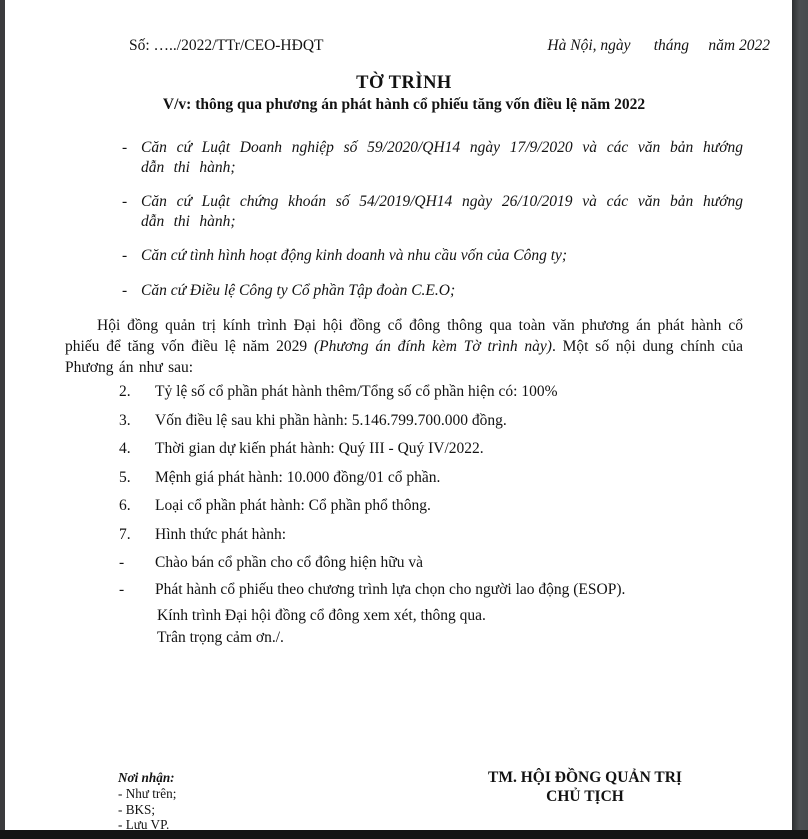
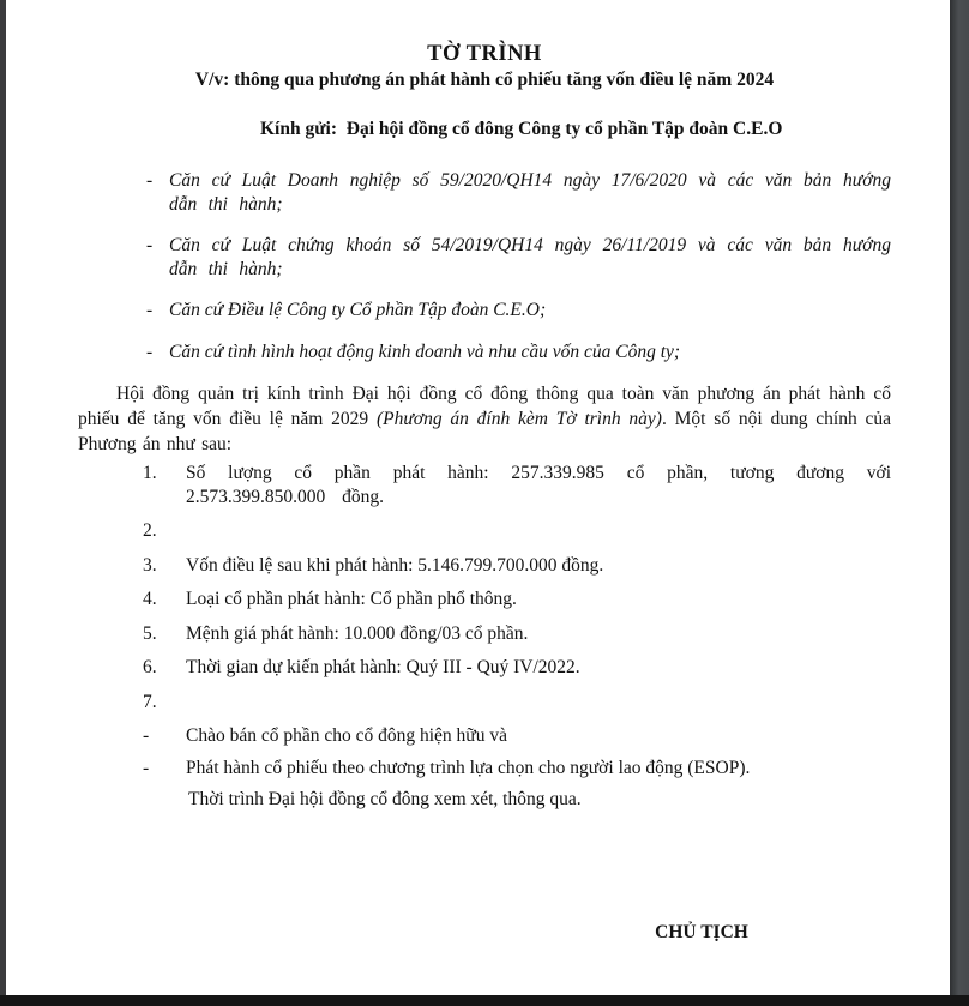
- Số: …../2022/TTr/CEO-HĐQT
- Hà Nội, ngày tháng năm 2022
  TỜ TRÌNH
- V/v: thông qua phương án phát hành cổ phiếu tăng vốn điều lệ năm 2022
+ V/v: thông qua phương án phát hành cổ phiếu tăng vốn điều lệ năm 2024
+ Kính gửi: Đại hội đồng cổ đông Công ty cổ phần Tập đoàn C.E.O
  -
- Căn cứ Luật Doanh nghiệp số 59/2020/QH14 ngày 17/9/2020 và các văn bản hướng dẫn thi hành;
+ Căn cứ Luật Doanh nghiệp số 59/2020/QH14 ngày 17/6/2020 và các văn bản hướng dẫn thi hành;
  -
- Căn cứ Luật chứng khoán số 54/2019/QH14 ngày 26/10/2019 và các văn bản hướng dẫn thi hành;
+ Căn cứ Luật chứng khoán số 54/2019/QH14 ngày 26/11/2019 và các văn bản hướng dẫn thi hành;
  -
- Căn cứ tình hình hoạt động kinh doanh và nhu cầu vốn của Công ty;
+ Căn cứ Điều lệ Công ty Cổ phần Tập đoàn C.E.O;
  -
- Căn cứ Điều lệ Công ty Cổ phần Tập đoàn C.E.O;
+ Căn cứ tình hình hoạt động kinh doanh và nhu cầu vốn của Công ty;
  Hội đồng quản trị kính trình Đại hội đồng cổ đông thông qua toàn văn phương án phát hành cổ phiếu để tăng vốn điều lệ năm 2029 (Phương án đính kèm Tờ trình này). Một số nội dung chính của Phương án như sau:
+ 1.
+ Số lượng cổ phần phát hành: 257.339.985 cổ phần, tương đương với 2.573.399.850.000 đồng.
  2.
- Tỷ lệ số cổ phần phát hành thêm/Tổng số cổ phần hiện có: 100%
  3.
- Vốn điều lệ sau khi phần hành: 5.146.799.700.000 đồng.
+ Vốn điều lệ sau khi phát hành: 5.146.799.700.000 đồng.
  4.
- Thời gian dự kiến phát hành: Quý III - Quý IV/2022.
+ Loại cổ phần phát hành: Cổ phần phổ thông.
  5.
- Mệnh giá phát hành: 10.000 đồng/01 cổ phần.
+ Mệnh giá phát hành: 10.000 đồng/03 cổ phần.
  6.
- Loại cổ phần phát hành: Cổ phần phổ thông.
+ Thời gian dự kiến phát hành: Quý III - Quý IV/2022.
  7.
- Hình thức phát hành:
  -
  Chào bán cổ phần cho cổ đông hiện hữu và
  -
  Phát hành cổ phiếu theo chương trình lựa chọn cho người lao động (ESOP).
- Kính trình Đại hội đồng cổ đông xem xét, thông qua.
+ Thời trình Đại hội đồng cổ đông xem xét, thông qua.
- Trân trọng cảm ơn./.
- Nơi nhận:
- - Như trên;
- - BKS;
- - Lưu VP.
- TM. HỘI ĐỒNG QUẢN TRỊ
  CHỦ TỊCH
